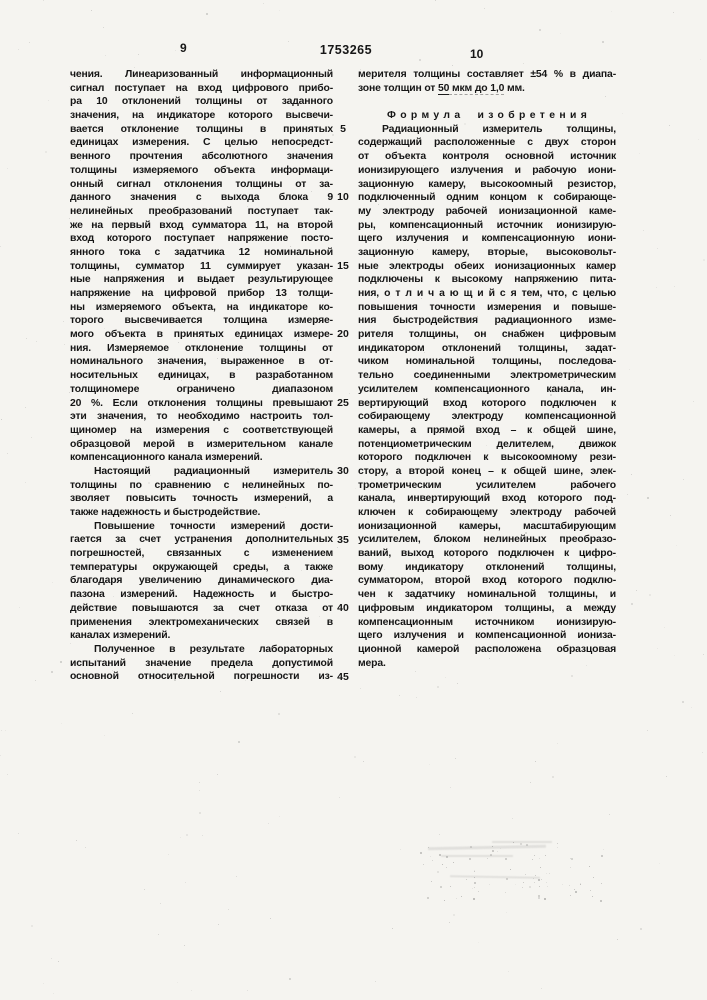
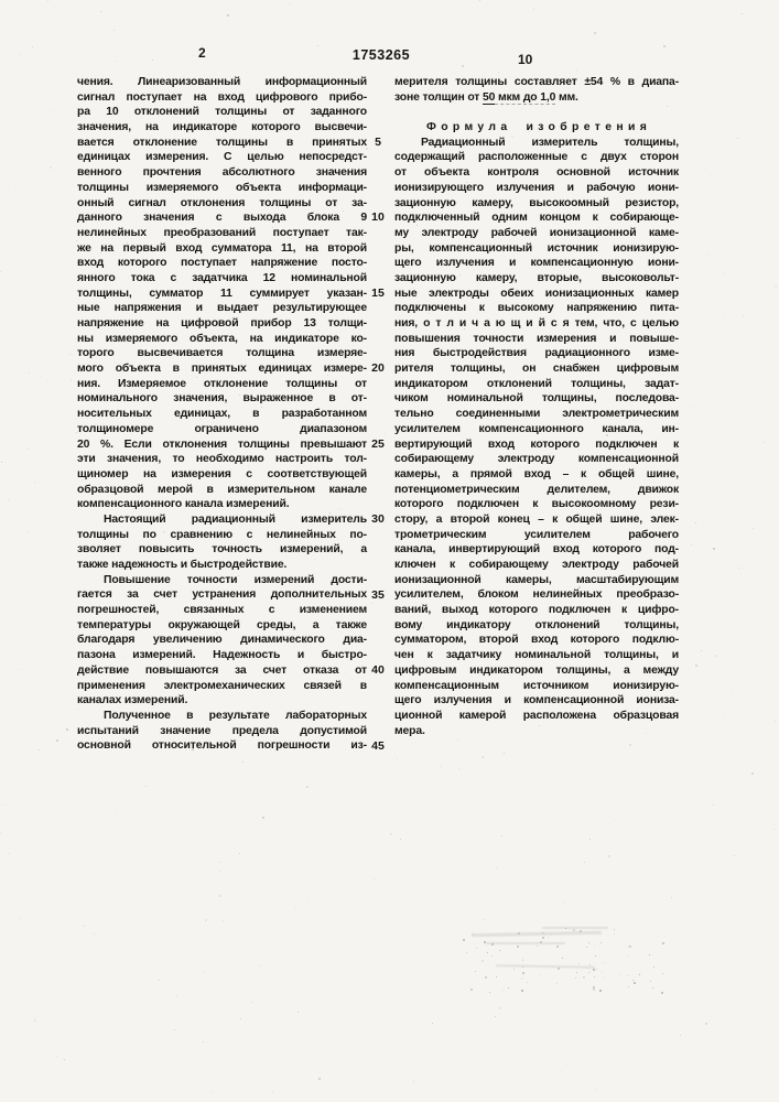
- 9
+ 2
  1753265
  10
  чения. Линеаризованный информационный
  сигнал поступает на вход цифрового прибо-
  ра 10 отклонений толщины от заданного
  значения, на индикаторе которого высвечи-
  вается отклонение толщины в принятых
  единицах измерения. С целью непосредст-
  венного прочтения абсолютного значения
  толщины измеряемого объекта информаци-
  онный сигнал отклонения толщины от за-
  данного значения с выхода блока 9
  нелинейных преобразований поступает так-
  же на первый вход сумматора 11, на второй
  вход которого поступает напряжение посто-
  янного тока с задатчика 12 номинальной
  толщины, сумматор 11 суммирует указан-
  ные напряжения и выдает результирующее
  напряжение на цифровой прибор 13 толщи-
  ны измеряемого объекта, на индикаторе ко-
  торого высвечивается толщина измеряе-
  мого объекта в принятых единицах измере-
  ния. Измеряемое отклонение толщины от
  номинального значения, выраженное в от-
  носительных единицах, в разработанном
  толщиномере ограничено диапазоном
  20 %. Если отклонения толщины превышают
  эти значения, то необходимо настроить тол-
  щиномер на измерения с соответствующей
  образцовой мерой в измерительном канале
  компенсационного канала измерений.
  Настоящий радиационный измеритель
  толщины по сравнению с нелинейных по-
  зволяет повысить точность измерений, а
  также надежность и быстродействие.
  Повышение точности измерений дости-
  гается за счет устранения дополнительных
  погрешностей, связанных с изменением
  температуры окружающей среды, а также
  благодаря увеличению динамического диа-
  пазона измерений. Надежность и быстро-
  действие повышаются за счет отказа от
  применения электромеханических связей в
  каналах измерений.
  Полученное в результате лабораторных
  испытаний значение предела допустимой
  основной относительной погрешности из-
  5
  10
  15
  20
  25
  30
  35
  40
  45
  мерителя толщины составляет ±54 % в диапа-
  зоне толщин от 50 мкм до 1,0 мм.
  Формула изобретения
  Радиационный измеритель толщины,
  содержащий расположенные с двух сторон
  от объекта контроля основной источник
  ионизирующего излучения и рабочую иони-
  зационную камеру, высокоомный резистор,
  подключенный одним концом к собирающе-
  му электроду рабочей ионизационной каме-
  ры, компенсационный источник ионизирую-
  щего излучения и компенсационную иони-
  зационную камеру, вторые, высоковольт-
  ные электроды обеих ионизационных камер
  подключены к высокому напряжению пита-
  ния, о т л и ч а ю щ и й с я тем, что, с целью
  повышения точности измерения и повыше-
  ния быстродействия радиационного изме-
  рителя толщины, он снабжен цифровым
  индикатором отклонений толщины, задат-
  чиком номинальной толщины, последова-
  тельно соединенными электрометрическим
  усилителем компенсационного канала, ин-
  вертирующий вход которого подключен к
  собирающему электроду компенсационной
  камеры, а прямой вход – к общей шине,
  потенциометрическим делителем, движок
  которого подключен к высокоомному рези-
  стору, а второй конец – к общей шине, элек-
  трометрическим усилителем рабочего
  канала, инвертирующий вход которого под-
  ключен к собирающему электроду рабочей
  ионизационной камеры, масштабирующим
  усилителем, блоком нелинейных преобразо-
  ваний, выход которого подключен к цифро-
  вому индикатору отклонений толщины,
  сумматором, второй вход которого подклю-
  чен к задатчику номинальной толщины, и
  цифровым индикатором толщины, а между
  компенсационным источником ионизирую-
  щего излучения и компенсационной иониза-
  ционной камерой расположена образцовая
  мера.
